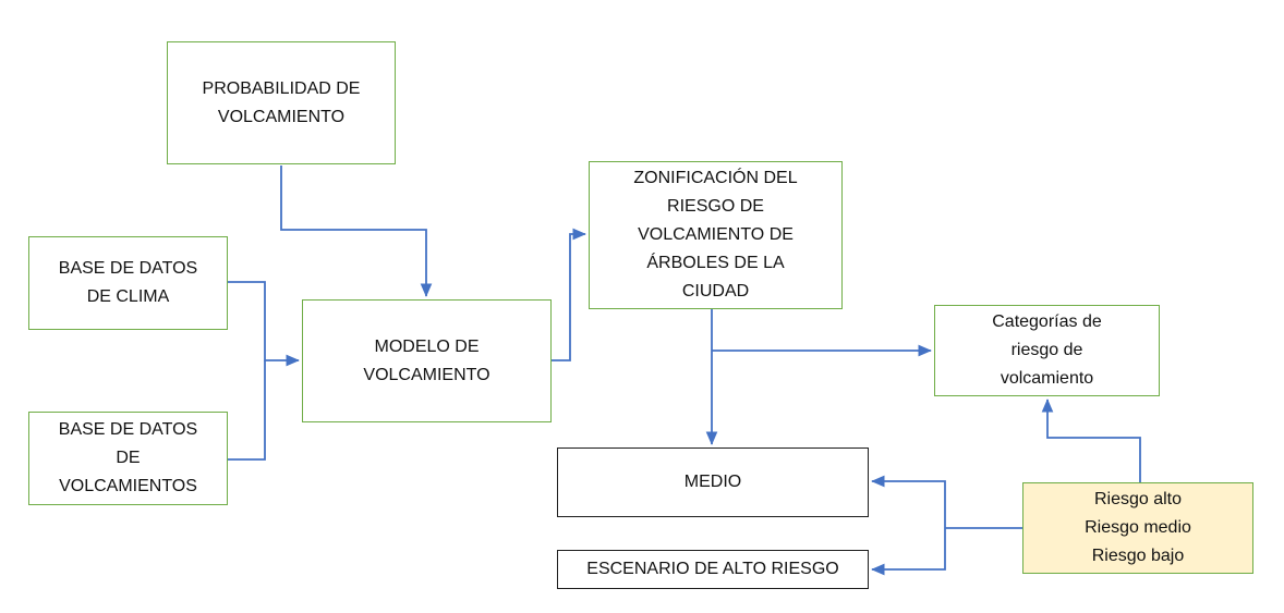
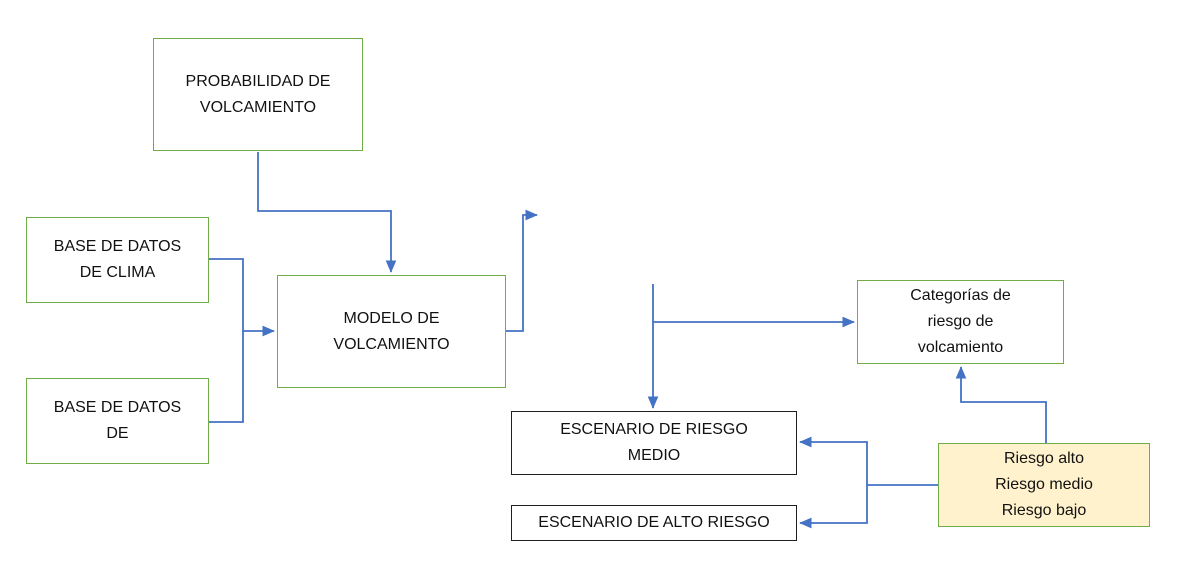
  PROBABILIDAD DE
  VOLCAMIENTO
  BASE DE DATOS
  DE CLIMA
  BASE DE DATOS
  DE
- VOLCAMIENTOS
  MODELO DE
  VOLCAMIENTO
- ZONIFICACIÓN DEL
- RIESGO DE
- VOLCAMIENTO DE
- ÁRBOLES DE LA
- CIUDAD
  Categorías de
  riesgo de
  volcamiento
+ ESCENARIO DE RIESGO
  MEDIO
  ESCENARIO DE ALTO RIESGO
  Riesgo alto
  Riesgo medio
  Riesgo bajo
